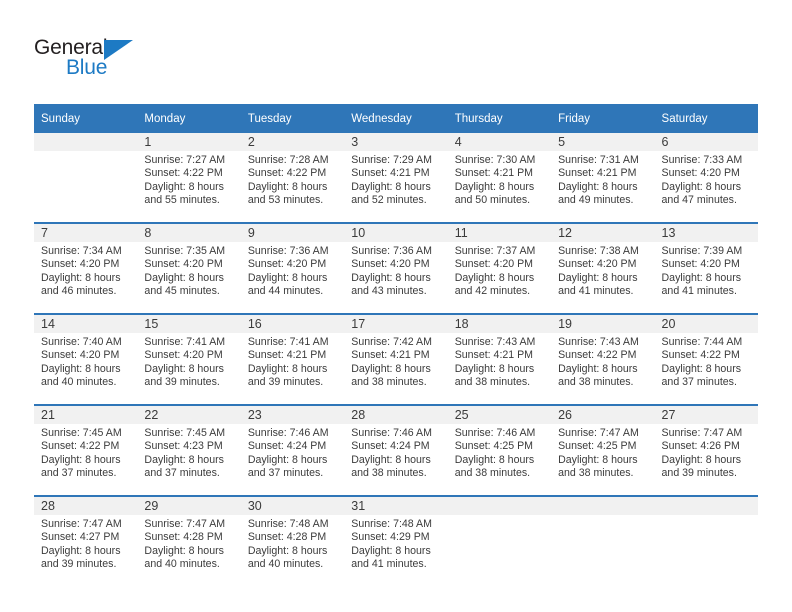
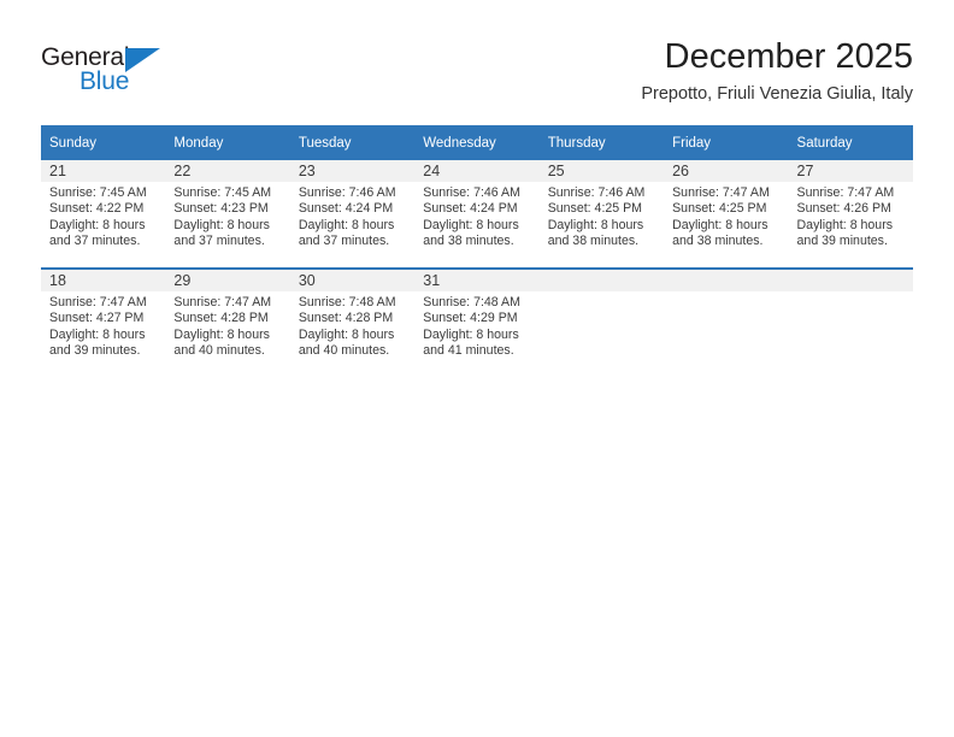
  General
  Blue
+ December 2025
+ Prepotto, Friuli Venezia Giulia, Italy
  Sunday	Monday	Tuesday	Wednesday	Thursday	Friday	Saturday
- 	1Sunrise: 7:27 AMSunset: 4:22 PMDaylight: 8 hoursand 55 minutes.	2Sunrise: 7:28 AMSunset: 4:22 PMDaylight: 8 hoursand 53 minutes.	3Sunrise: 7:29 AMSunset: 4:21 PMDaylight: 8 hoursand 52 minutes.	4Sunrise: 7:30 AMSunset: 4:21 PMDaylight: 8 hoursand 50 minutes.	5Sunrise: 7:31 AMSunset: 4:21 PMDaylight: 8 hoursand 49 minutes.	6Sunrise: 7:33 AMSunset: 4:20 PMDaylight: 8 hoursand 47 minutes.
- 7Sunrise: 7:34 AMSunset: 4:20 PMDaylight: 8 hoursand 46 minutes.	8Sunrise: 7:35 AMSunset: 4:20 PMDaylight: 8 hoursand 45 minutes.	9Sunrise: 7:36 AMSunset: 4:20 PMDaylight: 8 hoursand 44 minutes.	10Sunrise: 7:36 AMSunset: 4:20 PMDaylight: 8 hoursand 43 minutes.	11Sunrise: 7:37 AMSunset: 4:20 PMDaylight: 8 hoursand 42 minutes.	12Sunrise: 7:38 AMSunset: 4:20 PMDaylight: 8 hoursand 41 minutes.	13Sunrise: 7:39 AMSunset: 4:20 PMDaylight: 8 hoursand 41 minutes.
- 14Sunrise: 7:40 AMSunset: 4:20 PMDaylight: 8 hoursand 40 minutes.	15Sunrise: 7:41 AMSunset: 4:20 PMDaylight: 8 hoursand 39 minutes.	16Sunrise: 7:41 AMSunset: 4:21 PMDaylight: 8 hoursand 39 minutes.	17Sunrise: 7:42 AMSunset: 4:21 PMDaylight: 8 hoursand 38 minutes.	18Sunrise: 7:43 AMSunset: 4:21 PMDaylight: 8 hoursand 38 minutes.	19Sunrise: 7:43 AMSunset: 4:22 PMDaylight: 8 hoursand 38 minutes.	20Sunrise: 7:44 AMSunset: 4:22 PMDaylight: 8 hoursand 37 minutes.
- 21Sunrise: 7:45 AMSunset: 4:22 PMDaylight: 8 hoursand 37 minutes.	22Sunrise: 7:45 AMSunset: 4:23 PMDaylight: 8 hoursand 37 minutes.	23Sunrise: 7:46 AMSunset: 4:24 PMDaylight: 8 hoursand 37 minutes.	28Sunrise: 7:46 AMSunset: 4:24 PMDaylight: 8 hoursand 38 minutes.	25Sunrise: 7:46 AMSunset: 4:25 PMDaylight: 8 hoursand 38 minutes.	26Sunrise: 7:47 AMSunset: 4:25 PMDaylight: 8 hoursand 38 minutes.	27Sunrise: 7:47 AMSunset: 4:26 PMDaylight: 8 hoursand 39 minutes.
+ 21Sunrise: 7:45 AMSunset: 4:22 PMDaylight: 8 hoursand 37 minutes.	22Sunrise: 7:45 AMSunset: 4:23 PMDaylight: 8 hoursand 37 minutes.	23Sunrise: 7:46 AMSunset: 4:24 PMDaylight: 8 hoursand 37 minutes.	24Sunrise: 7:46 AMSunset: 4:24 PMDaylight: 8 hoursand 38 minutes.	25Sunrise: 7:46 AMSunset: 4:25 PMDaylight: 8 hoursand 38 minutes.	26Sunrise: 7:47 AMSunset: 4:25 PMDaylight: 8 hoursand 38 minutes.	27Sunrise: 7:47 AMSunset: 4:26 PMDaylight: 8 hoursand 39 minutes.
- 28Sunrise: 7:47 AMSunset: 4:27 PMDaylight: 8 hoursand 39 minutes.	29Sunrise: 7:47 AMSunset: 4:28 PMDaylight: 8 hoursand 40 minutes.	30Sunrise: 7:48 AMSunset: 4:28 PMDaylight: 8 hoursand 40 minutes.	31Sunrise: 7:48 AMSunset: 4:29 PMDaylight: 8 hoursand 41 minutes.
+ 18Sunrise: 7:47 AMSunset: 4:27 PMDaylight: 8 hoursand 39 minutes.	29Sunrise: 7:47 AMSunset: 4:28 PMDaylight: 8 hoursand 40 minutes.	30Sunrise: 7:48 AMSunset: 4:28 PMDaylight: 8 hoursand 40 minutes.	31Sunrise: 7:48 AMSunset: 4:29 PMDaylight: 8 hoursand 41 minutes.
